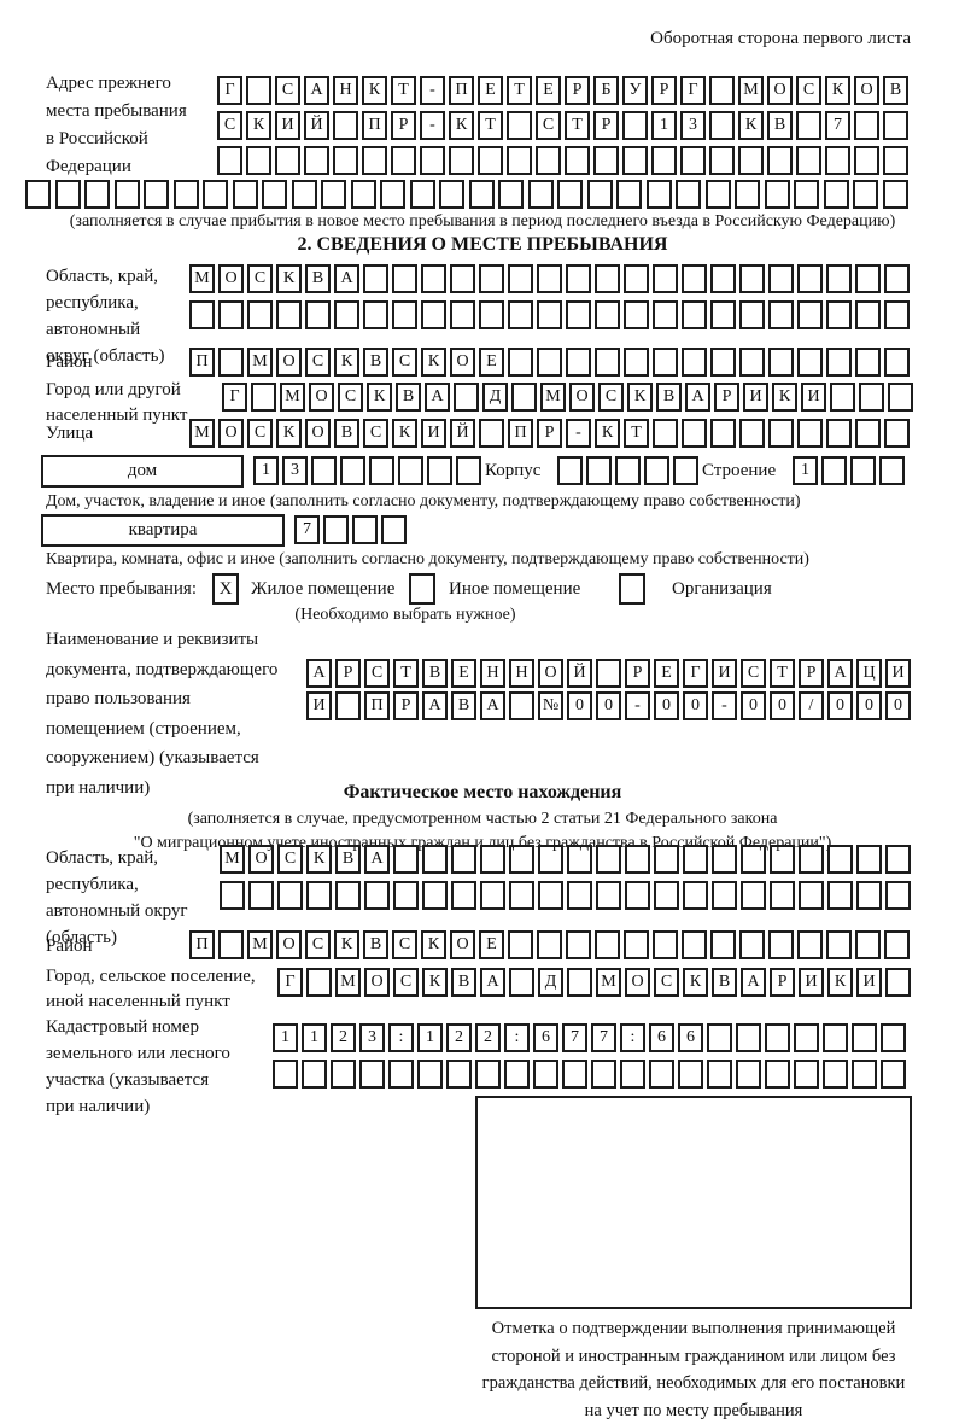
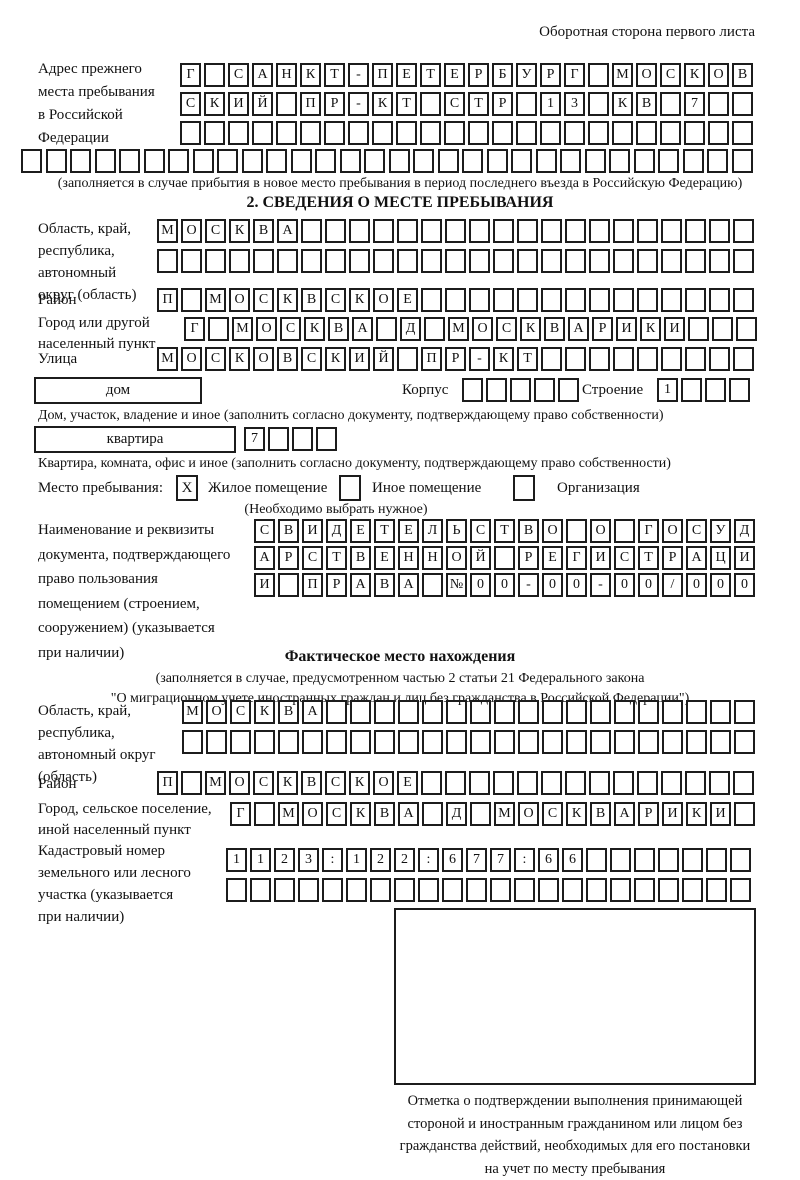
  Оборотная сторона первого листа
  Адрес прежнего
  места пребывания
  в Российской
  Федерации
  Г С А Н К Т - П Е Т Е Р Б У Р Г М О С К О В
  С К И Й П Р - К Т С Т Р 1 3 К В 7
  (заполняется в случае прибытия в новое место пребывания в период последнего въезда в Российскую Федерацию)
  2. СВЕДЕНИЯ О МЕСТЕ ПРЕБЫВАНИЯ
  Область, край,
  республика,
  автономный
  округ (область)
  М О С К В А
  Район
  П М О С К В С К О Е
  Город или другой
  населенный пункт
  Г М О С К В А Д М О С К В А Р И К И
  Улица
  М О С К О В С К И Й П Р - К Т
  дом
- 1 3
  Корпус
  Строение
  1
  Дом, участок, владение и иное (заполнить согласно документу, подтверждающему право собственности)
  квартира
  7
  Квартира, комната, офис и иное (заполнить согласно документу, подтверждающему право собственности)
  Место пребывания:
  X
  Жилое помещение
  Иное помещение
  Организация
  (Необходимо выбрать нужное)
  Наименование и реквизиты
  документа, подтверждающего
  право пользования
  помещением (строением,
  сооружением) (указывается
  при наличии)
+ С В И Д Е Т Е Л Ь С Т В О О Г О С У Д
  А Р С Т В Е Н Н О Й Р Е Г И С Т Р А Ц И
  И П Р А В А № 0 0 - 0 0 - 0 0 / 0 0 0
  Фактическое место нахождения
  (заполняется в случае, предусмотренном частью 2 статьи 21 Федерального закона
  "О миграционном учете иностранных граждан и лиц без гражданства в Российской Федерации")
  Область, край,
  республика,
  автономный округ
  (область)
  М О С К В А
  Район
  П М О С К В С К О Е
  Город, сельское поселение,
  иной населенный пункт
  Г М О С К В А Д М О С К В А Р И К И
  Кадастровый номер
  земельного или лесного
  участка (указывается
  при наличии)
  1 1 2 3 : 1 2 2 : 6 7 7 : 6 6
  Отметка о подтверждении выполнения принимающей
  стороной и иностранным гражданином или лицом без
  гражданства действий, необходимых для его постановки
  на учет по месту пребывания
